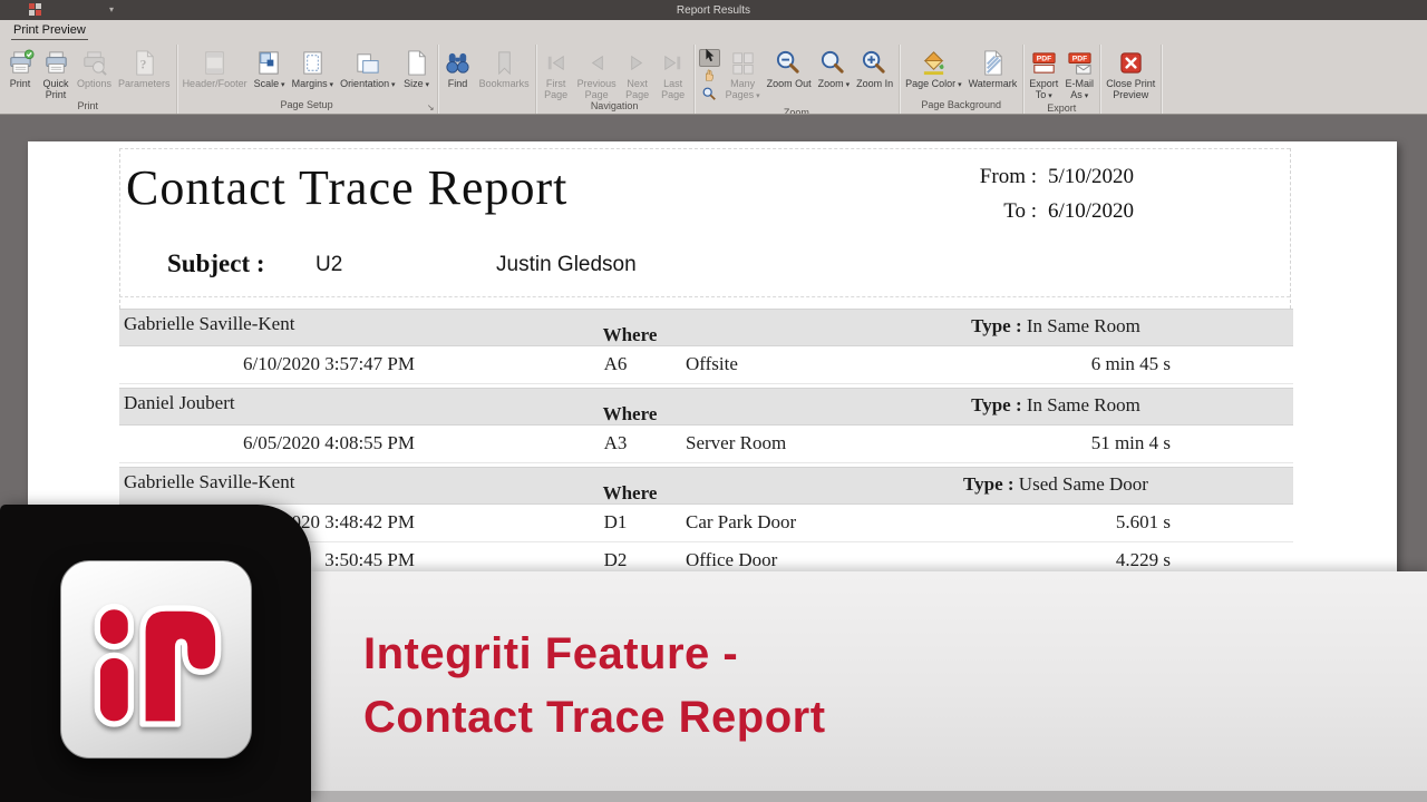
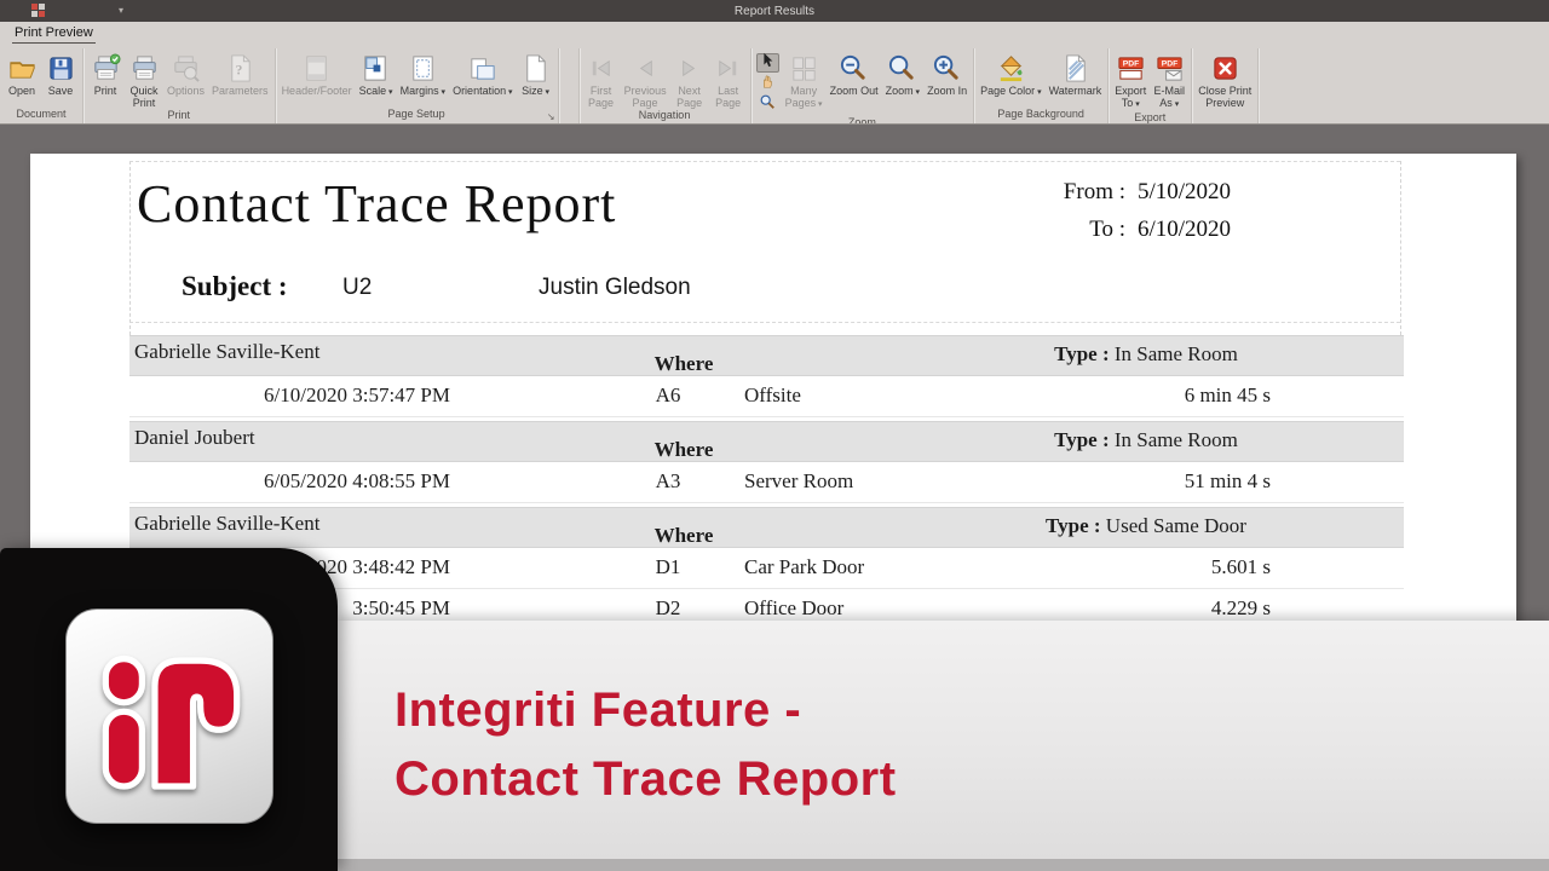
  ▾
  Report Results
  Print Preview
+ Open
+ Save
+ Document
  Print
  Quick
  Print
  Options
  ?
  Parameters
  Print
  Header/Footer
  Scale
  Margins
  Orientation
  Size
  Page Setup
  ↘
- Find
- Bookmarks
  First
  Page
  Previous
  Page
  Next
  Page
  Last
  Page
  Navigation
  Many
  Pages
  Zoom Out
  Zoom
  Zoom In
  Zoom
  Page Color
  Watermark
  Page Background
  Export
  E-Mail
  Export
  Close Print
  Preview
  Contact Trace Report
  From :
  5/10/2020
  To :
  6/10/2020
  Subject :
  U2
  Justin Gledson
  Gabrielle Saville-Kent
  Where
  Type : In Same Room
  6/10/2020 3:57:47 PM
  A6
  Offsite
  6 min 45 s
  Daniel Joubert
  Where
  Type : In Same Room
  6/05/2020 4:08:55 PM
  A3
  Server Room
  51 min 4 s
  Gabrielle Saville-Kent
  Where
  Type : Used Same Door
  D1
  Car Park Door
  5.601 s
  3:50:45 PM
  D2
  Office Door
  4.229 s
  Integriti Feature -
  Contact Trace Report
